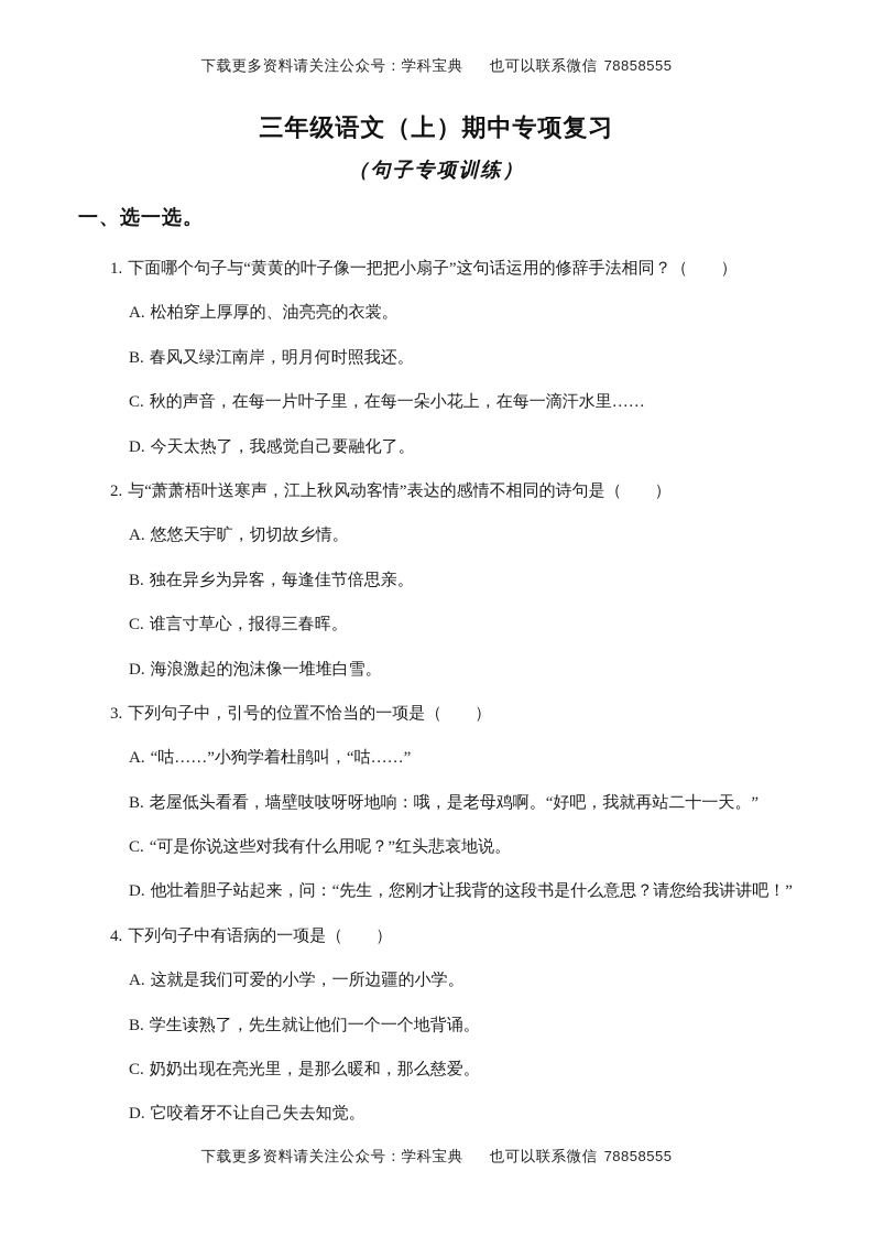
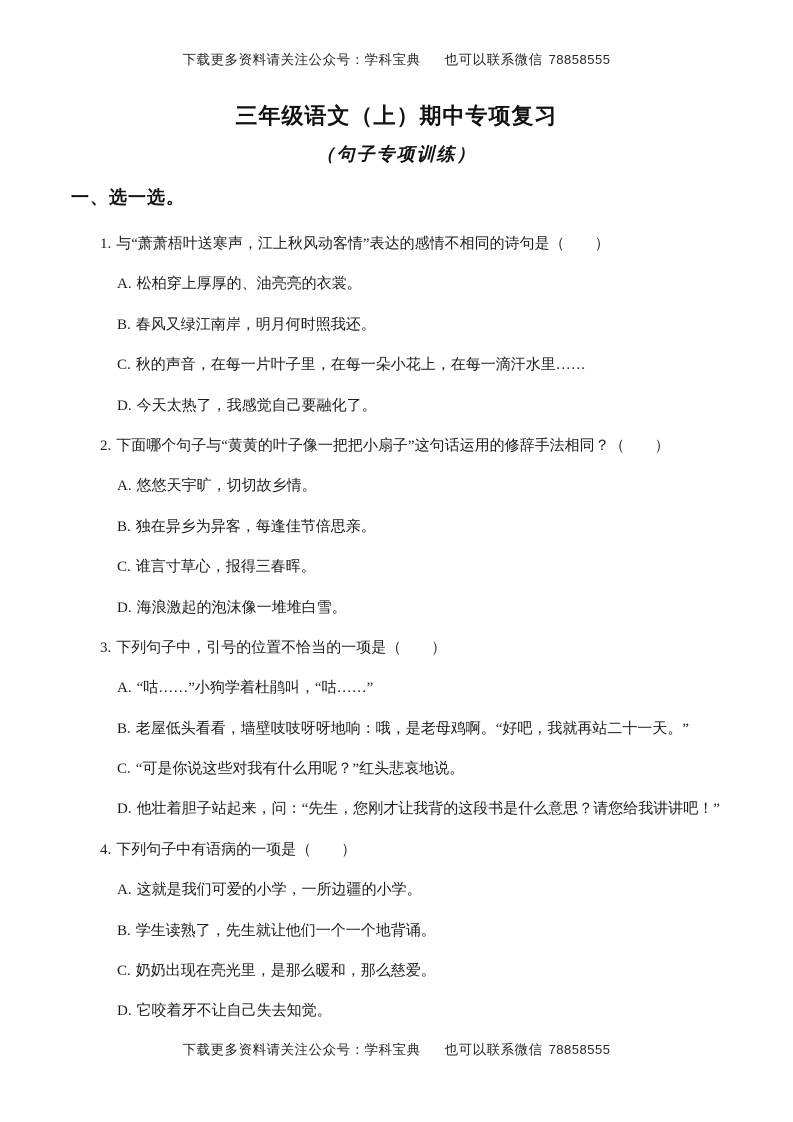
  下载更多资料请关注公众号：学科宝典 也可以联系微信 78858555
  三年级语文（上）期中专项复习
  （句子专项训练）
  一、选一选。
- 1. 下面哪个句子与“黄黄的叶子像一把把小扇子”这句话运用的修辞手法相同？（ ）
+ 1. 与“萧萧梧叶送寒声，江上秋风动客情”表达的感情不相同的诗句是（ ）
  A. 松柏穿上厚厚的、油亮亮的衣裳。
  B. 春风又绿江南岸，明月何时照我还。
  C. 秋的声音，在每一片叶子里，在每一朵小花上，在每一滴汗水里……
  D. 今天太热了，我感觉自己要融化了。
- 2. 与“萧萧梧叶送寒声，江上秋风动客情”表达的感情不相同的诗句是（ ）
+ 2. 下面哪个句子与“黄黄的叶子像一把把小扇子”这句话运用的修辞手法相同？（ ）
  A. 悠悠天宇旷，切切故乡情。
  B. 独在异乡为异客，每逢佳节倍思亲。
  C. 谁言寸草心，报得三春晖。
  D. 海浪激起的泡沫像一堆堆白雪。
  3. 下列句子中，引号的位置不恰当的一项是（ ）
  A. “咕……”小狗学着杜鹃叫，“咕……”
  B. 老屋低头看看，墙壁吱吱呀呀地响：哦，是老母鸡啊。“好吧，我就再站二十一天。”
  C. “可是你说这些对我有什么用呢？”红头悲哀地说。
  D. 他壮着胆子站起来，问：“先生，您刚才让我背的这段书是什么意思？请您给我讲讲吧！”
  4. 下列句子中有语病的一项是（ ）
  A. 这就是我们可爱的小学，一所边疆的小学。
  B. 学生读熟了，先生就让他们一个一个地背诵。
  C. 奶奶出现在亮光里，是那么暖和，那么慈爱。
  D. 它咬着牙不让自己失去知觉。
  下载更多资料请关注公众号：学科宝典 也可以联系微信 78858555
